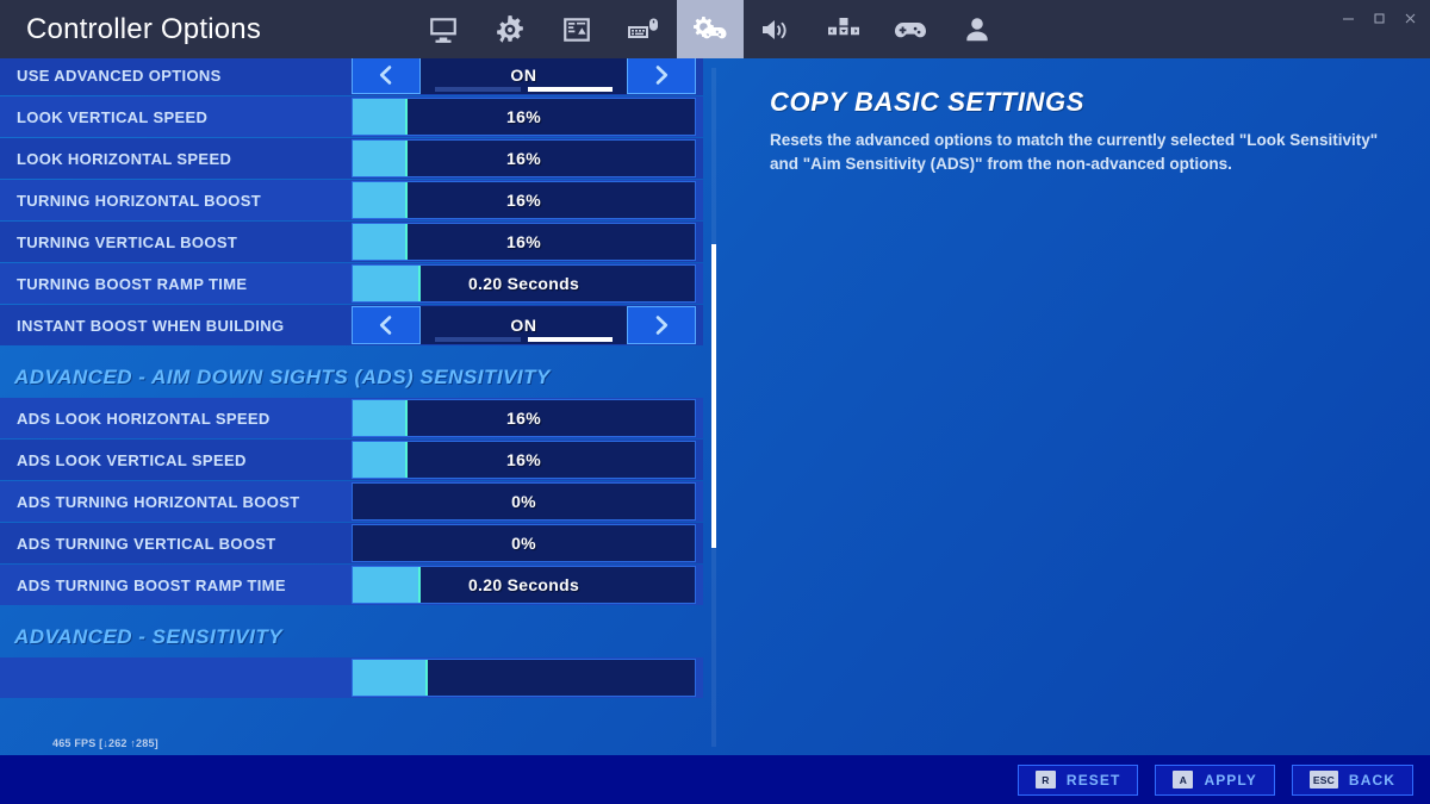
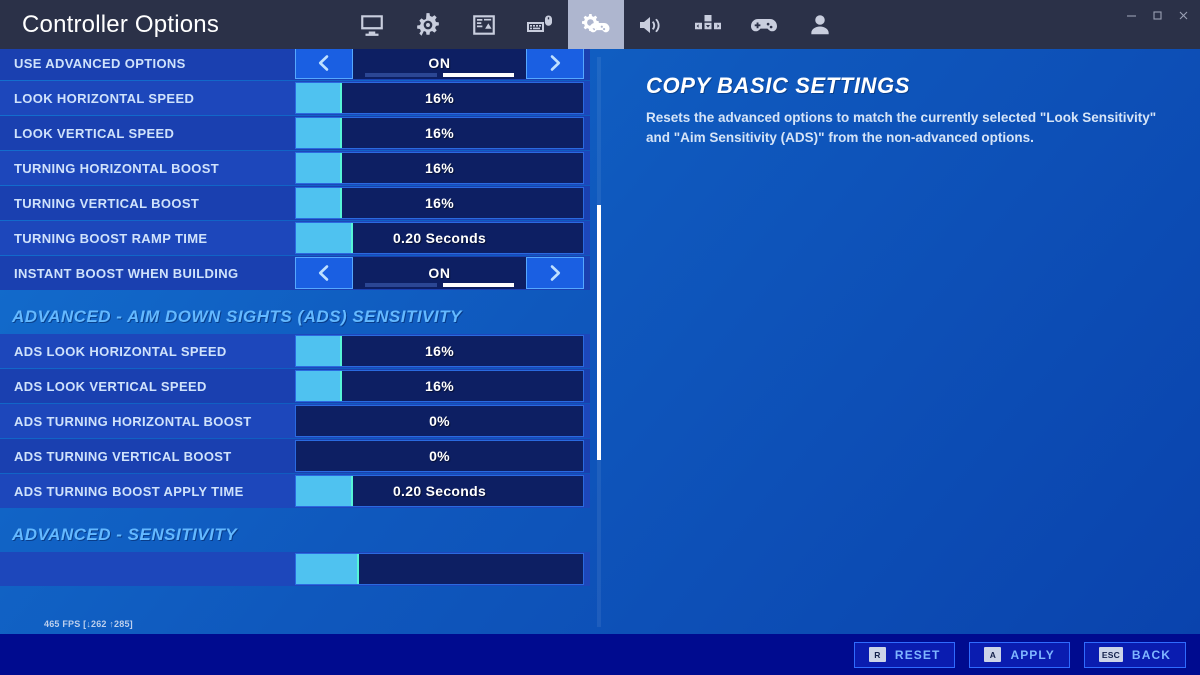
  Controller Options
  USE ADVANCED OPTIONS
  ON
- LOOK VERTICAL SPEED
+ LOOK HORIZONTAL SPEED
  16%
- LOOK HORIZONTAL SPEED
+ LOOK VERTICAL SPEED
  16%
  TURNING HORIZONTAL BOOST
  16%
  TURNING VERTICAL BOOST
  16%
  TURNING BOOST RAMP TIME
  0.20 Seconds
  INSTANT BOOST WHEN BUILDING
  ON
  ADVANCED - AIM DOWN SIGHTS (ADS) SENSITIVITY
  ADS LOOK HORIZONTAL SPEED
  16%
  ADS LOOK VERTICAL SPEED
  16%
  ADS TURNING HORIZONTAL BOOST
  0%
  ADS TURNING VERTICAL BOOST
  0%
- ADS TURNING BOOST RAMP TIME
+ ADS TURNING BOOST APPLY TIME
  0.20 Seconds
  ADVANCED - SENSITIVITY
  465 FPS [↓262 ↑285]
  COPY BASIC SETTINGS
  Resets the advanced options to match the currently selected "Look Sensitivity" and "Aim Sensitivity (ADS)" from the non-advanced options.
  R
  RESET
  A
  APPLY
  ESC
  BACK
